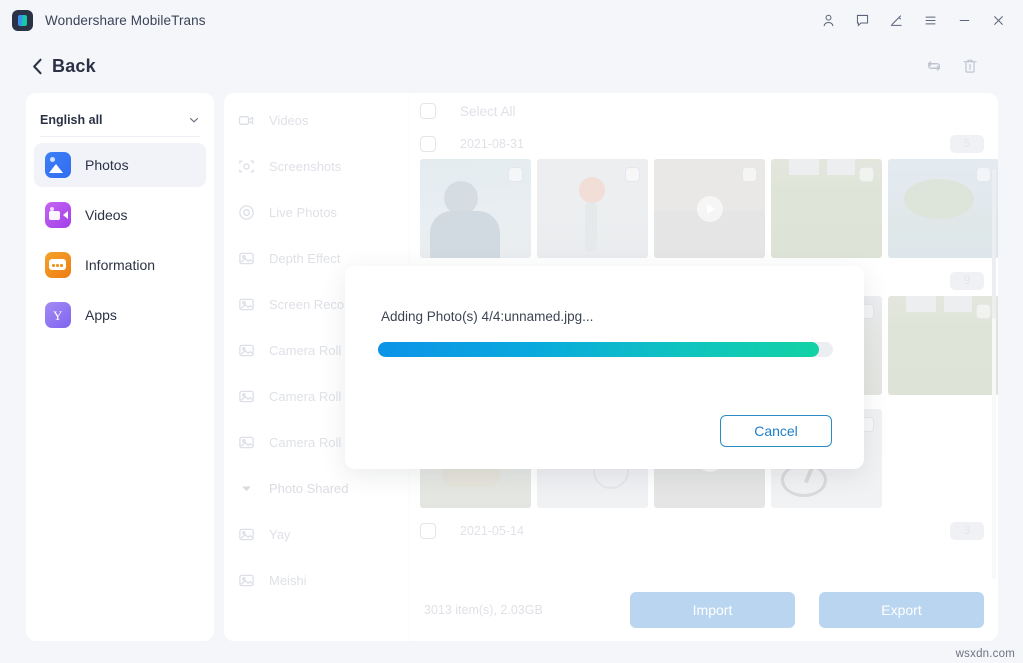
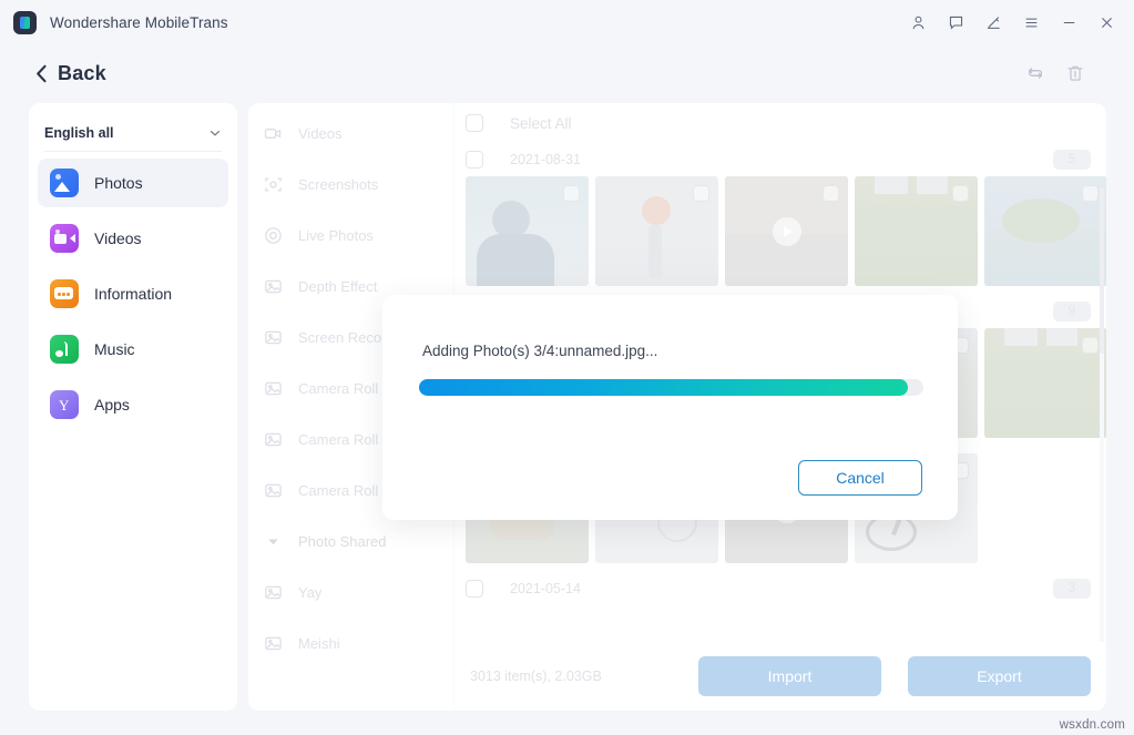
  Wondershare MobileTrans
  Back
  English all
  Photos
  Videos
  Information
+ Music
  Y
  Apps
  Videos
  Screenshots
  Live Photos
  Depth Effect
  Screen Reco
  Camera Roll
  Camera Roll
  Camera Roll
  Photo Shared
  Yay
  Meishi
  Select All
  2021-08-31
  2021-05-14
  3013 item(s), 2.03GB
  Import
  Export
- Adding Photo(s) 4/4:unnamed.jpg...
+ Adding Photo(s) 3/4:unnamed.jpg...
  Cancel
  wsxdn.com
